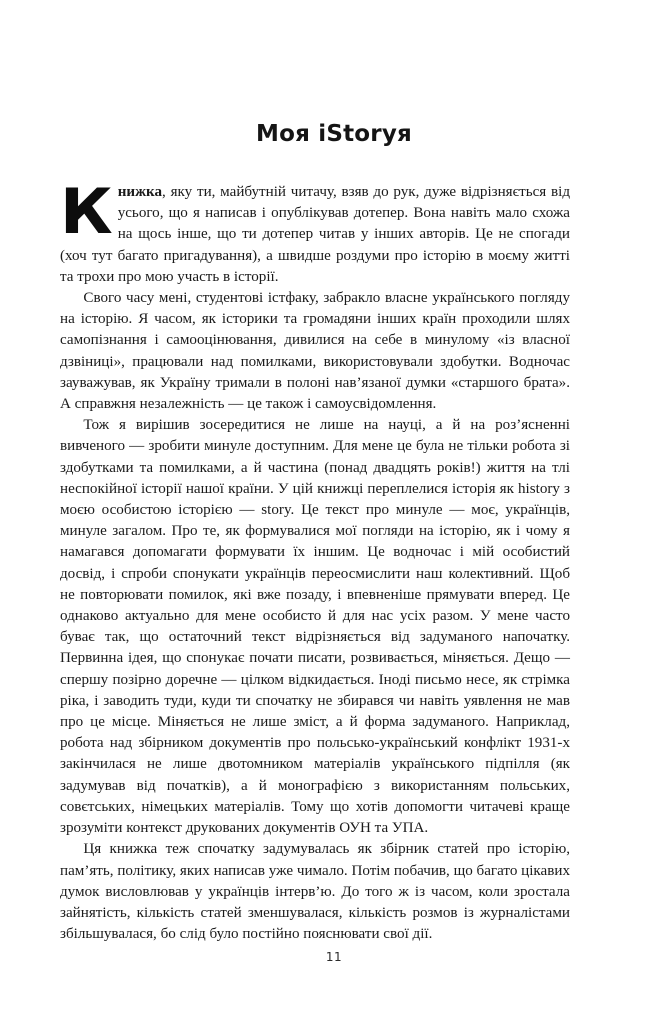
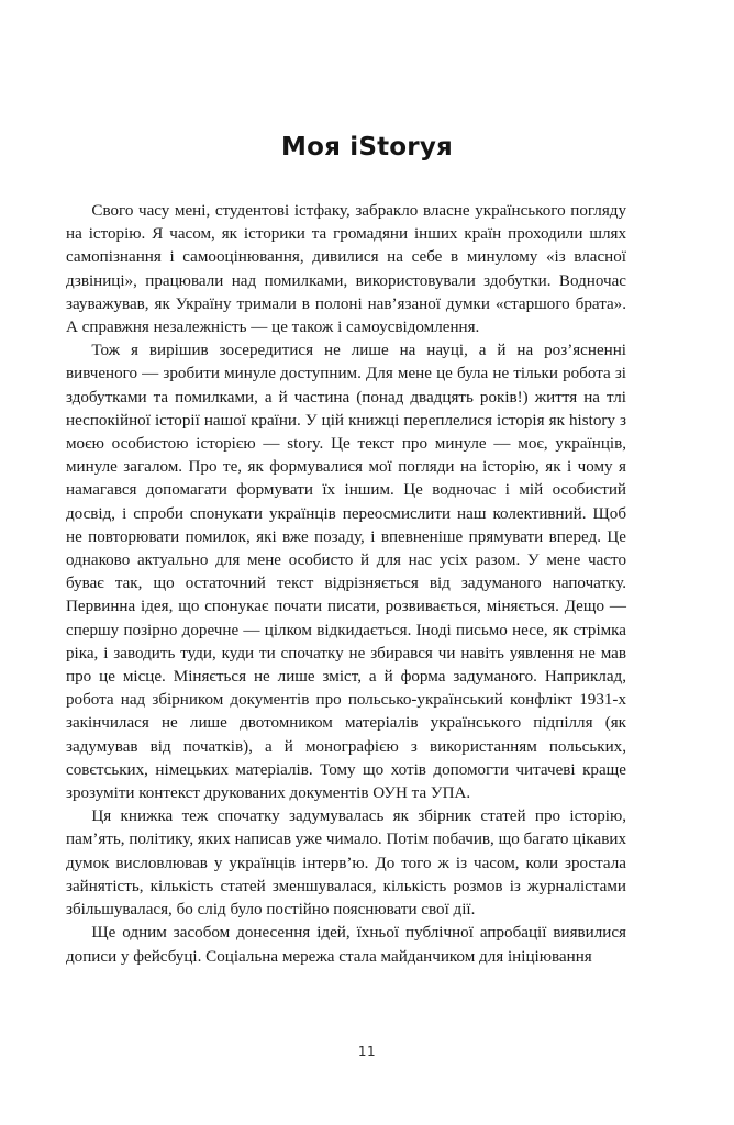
  Моя iStoryя
- К
- нижка, яку ти, майбутній читачу, взяв до рук, дуже відрізняється від усього, що я написав і опублікував дотепер. Вона навіть мало схожа на щось інше, що ти дотепер читав у інших авторів. Це не спогади (хоч тут багато пригадування), а швидше роздуми про історію в моєму житті та трохи про мою участь в історії.
  Свого часу мені, студентові істфаку, забракло власне українського погляду на історію. Я часом, як історики та громадяни інших країн проходили шлях самопізнання і самооцінювання, дивилися на себе в минулому «із власної дзвіниці», працювали над помилками, використовували здобутки. Водночас зауважував, як Україну тримали в полоні нав’язаної думки «старшого брата». А справжня незалежність — це також і самоусвідомлення.
  Тож я вирішив зосередитися не лише на науці, а й на роз’ясненні вивченого — зробити минуле доступним. Для мене це була не тільки робота зі здобутками та помилками, а й частина (понад двадцять років!) життя на тлі неспокійної історії нашої країни. У цій книжці переплелися історія як history з моєю особистою історією — story. Це текст про минуле — моє, українців, минуле загалом. Про те, як формувалися мої погляди на історію, як і чому я намагався допомагати формувати їх іншим. Це водночас і мій особистий досвід, і спроби спонукати українців переосмислити наш колективний. Щоб не повторювати помилок, які вже позаду, і впевненіше прямувати вперед. Це однаково актуально для мене особисто й для нас усіх разом. У мене часто буває так, що остаточний текст відрізняється від задуманого напочатку. Первинна ідея, що спонукає почати писати, розвивається, міняється. Дещо — спершу позірно доречне — цілком відкидається. Іноді письмо несе, як стрімка ріка, і заводить туди, куди ти спочатку не збирався чи навіть уявлення не мав про це місце. Міняється не лише зміст, а й форма задуманого. Наприклад, робота над збірником документів про польсько-український конфлікт 1931-х закінчилася не лише двотомником матеріалів українського підпілля (як задумував від початків), а й монографією з використанням польських, совєтських, німецьких матеріалів. Тому що хотів допомогти читачеві краще зрозуміти контекст друкованих документів ОУН та УПА.
  Ця книжка теж спочатку задумувалась як збірник статей про історію, пам’ять, політику, яких написав уже чимало. Потім побачив, що багато цікавих думок висловлював у українців інтерв’ю. До того ж із часом, коли зростала зайнятість, кількість статей зменшувалася, кількість розмов із журналістами збільшувалася, бо слід було постійно пояснювати свої дії.
+ Ще одним засобом донесення ідей, їхньої публічної апробації виявилися дописи у фейсбуці. Соціальна мережа стала майданчиком для ініціювання
  11
